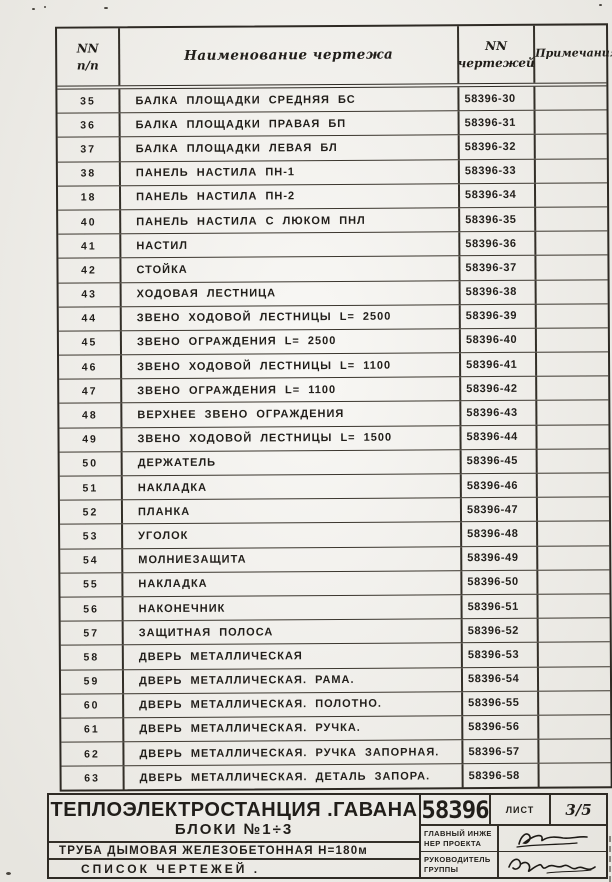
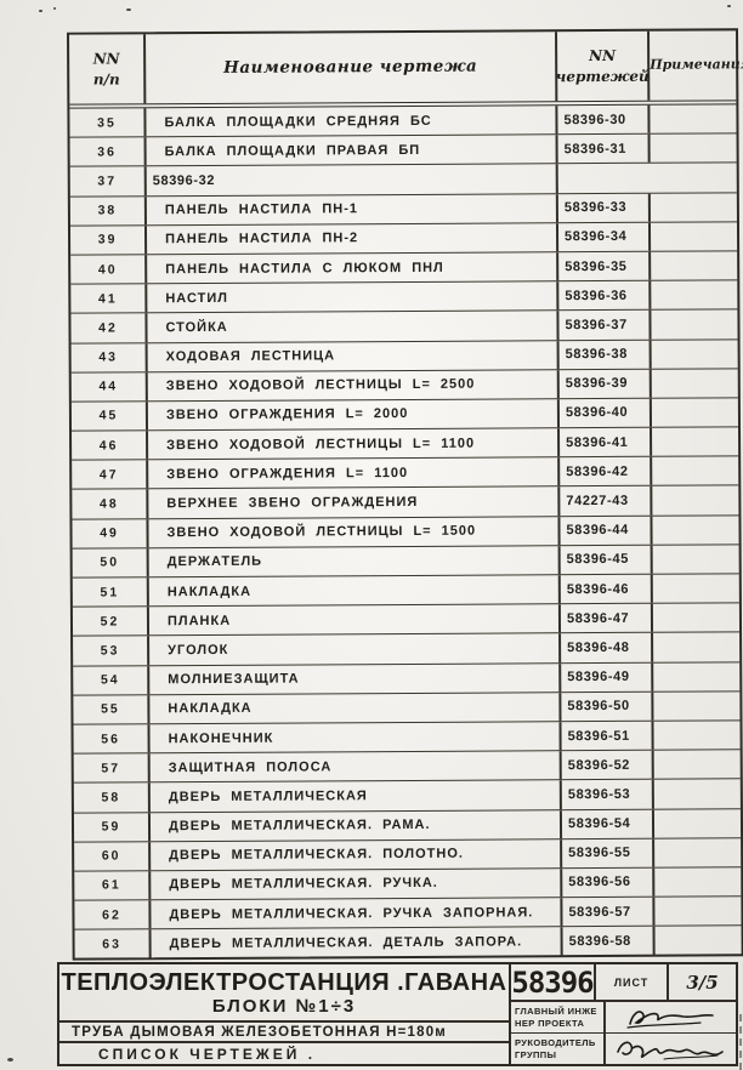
  NN
  п/п
  Наименование чертежа
  NN
  чертежей
  Примечани
  35
  БАЛКА ПЛОЩАДКИ СРЕДНЯЯ БС
  58396-30
  36
  БАЛКА ПЛОЩАДКИ ПРАВАЯ БП
  58396-31
  37
- БАЛКА ПЛОЩАДКИ ЛЕВАЯ БЛ
  58396-32
  38
  ПАНЕЛЬ НАСТИЛА ПН-1
  58396-33
- 18
+ 39
  ПАНЕЛЬ НАСТИЛА ПН-2
  58396-34
  40
  ПАНЕЛЬ НАСТИЛА С ЛЮКОМ ПНЛ
  58396-35
  41
  НАСТИЛ
  58396-36
  42
  СТОЙКА
  58396-37
  43
  ХОДОВАЯ ЛЕСТНИЦА
  58396-38
  44
  ЗВЕНО ХОДОВОЙ ЛЕСТНИЦЫ L= 2500
  58396-39
  45
- ЗВЕНО ОГРАЖДЕНИЯ L= 2500
+ ЗВЕНО ОГРАЖДЕНИЯ L= 2000
  58396-40
  46
  ЗВЕНО ХОДОВОЙ ЛЕСТНИЦЫ L= 1100
  58396-41
  47
  ЗВЕНО ОГРАЖДЕНИЯ L= 1100
  58396-42
  48
  ВЕРХНЕЕ ЗВЕНО ОГРАЖДЕНИЯ
- 58396-43
+ 74227-43
  49
  ЗВЕНО ХОДОВОЙ ЛЕСТНИЦЫ L= 1500
  58396-44
  50
  ДЕРЖАТЕЛЬ
  58396-45
  51
  НАКЛАДКА
  58396-46
  52
  ПЛАНКА
  58396-47
  53
  УГОЛОК
  58396-48
  54
  МОЛНИЕЗАЩИТА
  58396-49
  55
  НАКЛАДКА
  58396-50
  56
  НАКОНЕЧНИК
  58396-51
  57
  ЗАЩИТНАЯ ПОЛОСА
  58396-52
  58
  ДВЕРЬ МЕТАЛЛИЧЕСКАЯ
  58396-53
  59
  ДВЕРЬ МЕТАЛЛИЧЕСКАЯ. РАМА.
  58396-54
  60
  ДВЕРЬ МЕТАЛЛИЧЕСКАЯ. ПОЛОТНО.
  58396-55
  61
  ДВЕРЬ МЕТАЛЛИЧЕСКАЯ. РУЧКА.
  58396-56
  62
  ДВЕРЬ МЕТАЛЛИЧЕСКАЯ. РУЧКА ЗАПОРНАЯ.
  58396-57
  63
  ДВЕРЬ МЕТАЛЛИЧЕСКАЯ. ДЕТАЛЬ ЗАПОРА.
  58396-58
  ТЕПЛОЭЛЕКТРОСТАНЦИЯ .ГАВАНА
  БЛОКИ №1÷3
  ТРУБА ДЫМОВАЯ ЖЕЛЕЗОБЕТОННАЯ Н=180м
  СПИСОК ЧЕРТЕЖЕЙ .
  58396
  ЛИСТ
  3/5
  ГЛАВНЫЙ ИНЖЕ
  НЕР ПРОЕКТА
  РУКОВОДИТЕЛЬ
  ГРУППЫ
